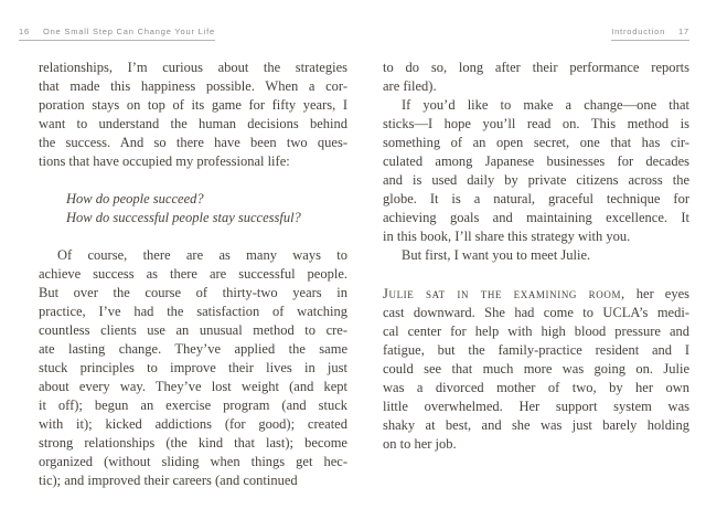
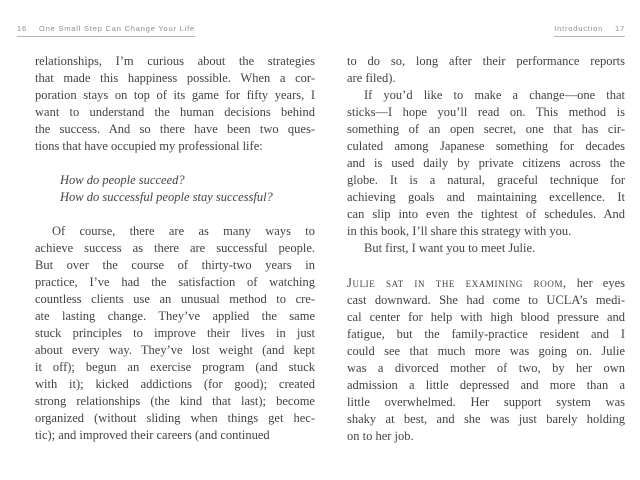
  16 One Small Step Can Change Your Life
  Introduction 17
  relationships, I’m curious about the strategies
  that made this happiness possible. When a cor-
  poration stays on top of its game for fifty years, I
  want to understand the human decisions behind
  the success. And so there have been two ques-
  tions that have occupied my professional life:
  How do people succeed?
  How do successful people stay successful?
  Of course, there are as many ways to
  achieve success as there are successful people.
  But over the course of thirty-two years in
  practice, I’ve had the satisfaction of watching
  countless clients use an unusual method to cre-
  ate lasting change. They’ve applied the same
  stuck principles to improve their lives in just
  about every way. They’ve lost weight (and kept
  it off); begun an exercise program (and stuck
  with it); kicked addictions (for good); created
  strong relationships (the kind that last); become
  organized (without sliding when things get hec-
  tic); and improved their careers (and continued
  to do so, long after their performance reports
  are filed).
  If you’d like to make a change—one that
  sticks—I hope you’ll read on. This method is
  something of an open secret, one that has cir-
- culated among Japanese businesses for decades
+ culated among Japanese something for decades
  and is used daily by private citizens across the
  globe. It is a natural, graceful technique for
  achieving goals and maintaining excellence. It
+ can slip into even the tightest of schedules. And
  in this book, I’ll share this strategy with you.
  But first, I want you to meet Julie.
  Julie sat in the examining room, her eyes
  cast downward. She had come to UCLA’s medi-
  cal center for help with high blood pressure and
  fatigue, but the family-practice resident and I
  could see that much more was going on. Julie
  was a divorced mother of two, by her own
+ admission a little depressed and more than a
  little overwhelmed. Her support system was
  shaky at best, and she was just barely holding
  on to her job.
